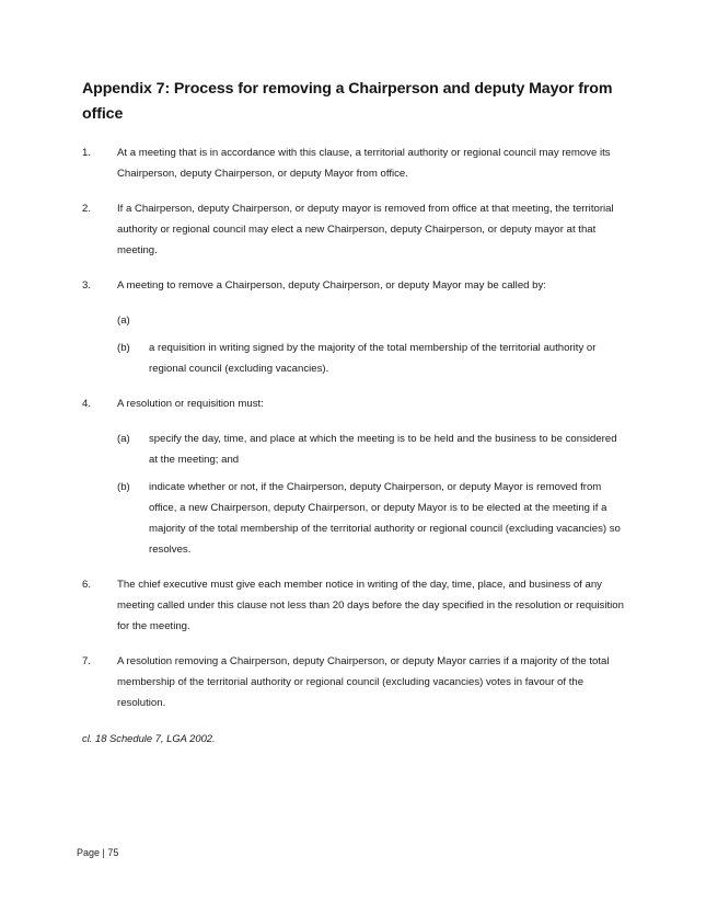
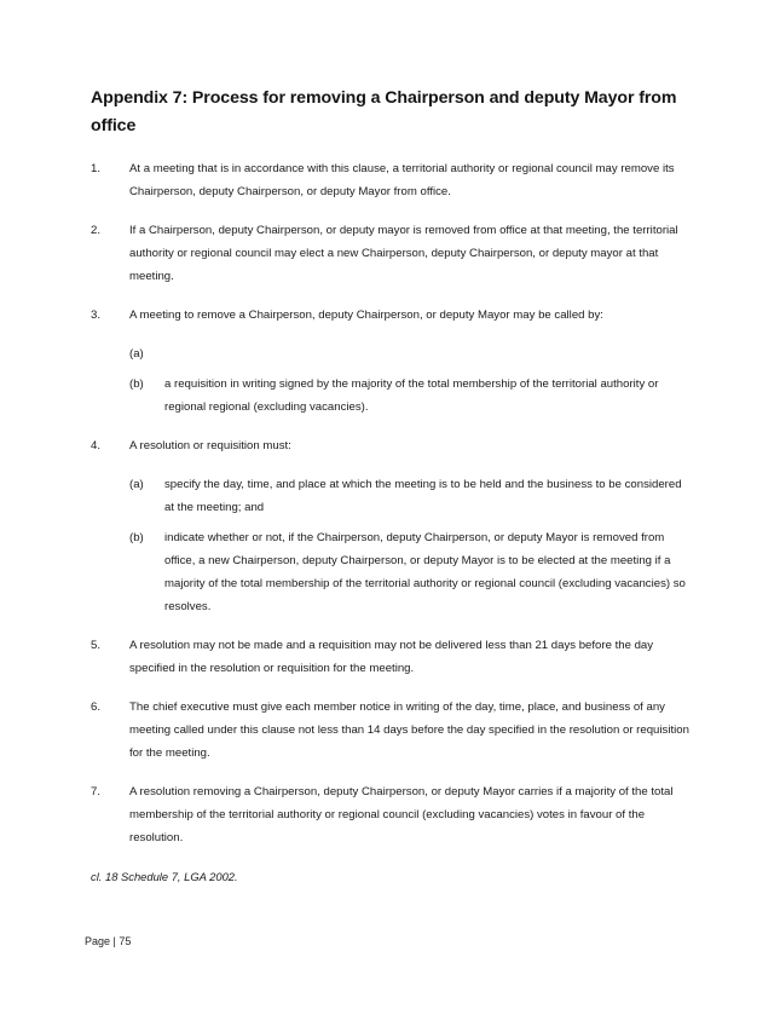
  Appendix 7: Process for removing a Chairperson and deputy Mayor from office
  1.
  At a meeting that is in accordance with this clause, a territorial authority or regional council may remove its Chairperson, deputy Chairperson, or deputy Mayor from office.
  2.
  If a Chairperson, deputy Chairperson, or deputy mayor is removed from office at that meeting, the territorial authority or regional council may elect a new Chairperson, deputy Chairperson, or deputy mayor at that meeting.
  3.
  A meeting to remove a Chairperson, deputy Chairperson, or deputy Mayor may be called by:
  (a)
  (b)
- a requisition in writing signed by the majority of the total membership of the territorial authority or regional council (excluding vacancies).
+ a requisition in writing signed by the majority of the total membership of the territorial authority or regional regional (excluding vacancies).
  4.
  A resolution or requisition must:
  (a)
  specify the day, time, and place at which the meeting is to be held and the business to be considered at the meeting; and
  (b)
  indicate whether or not, if the Chairperson, deputy Chairperson, or deputy Mayor is removed from office, a new Chairperson, deputy Chairperson, or deputy Mayor is to be elected at the meeting if a majority of the total membership of the territorial authority or regional council (excluding vacancies) so resolves.
+ 5.
+ A resolution may not be made and a requisition may not be delivered less than 21 days before the day specified in the resolution or requisition for the meeting.
  6.
- The chief executive must give each member notice in writing of the day, time, place, and business of any meeting called under this clause not less than 20 days before the day specified in the resolution or requisition for the meeting.
+ The chief executive must give each member notice in writing of the day, time, place, and business of any meeting called under this clause not less than 14 days before the day specified in the resolution or requisition for the meeting.
  7.
  A resolution removing a Chairperson, deputy Chairperson, or deputy Mayor carries if a majority of the total membership of the territorial authority or regional council (excluding vacancies) votes in favour of the resolution.
  cl. 18 Schedule 7, LGA 2002.
  Page | 75
